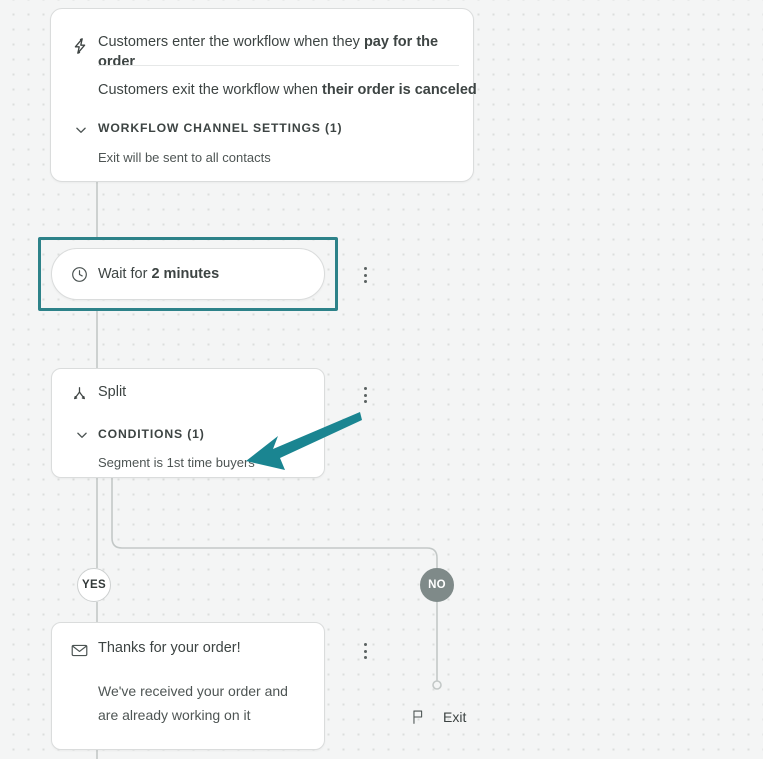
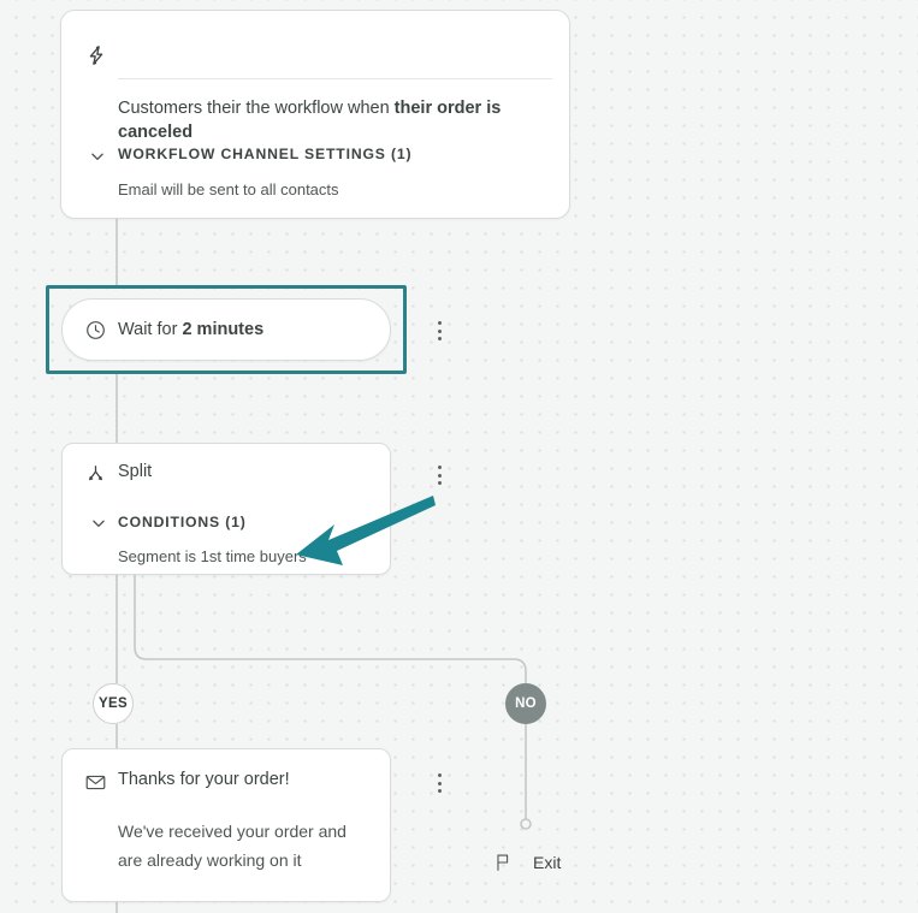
- Customers enter the workflow when they pay for the order
- Customers exit the workflow when their order is canceled
+ Customers their the workflow when their order is canceled
  WORKFLOW CHANNEL SETTINGS (1)
- Exit will be sent to all contacts
+ Email will be sent to all contacts
  Wait for 2 minutes
  Split
  CONDITIONS (1)
  Segment is 1st time buyers
  YES
  NO
  Thanks for your order!
  We've received your order and are already working on it
  Exit
